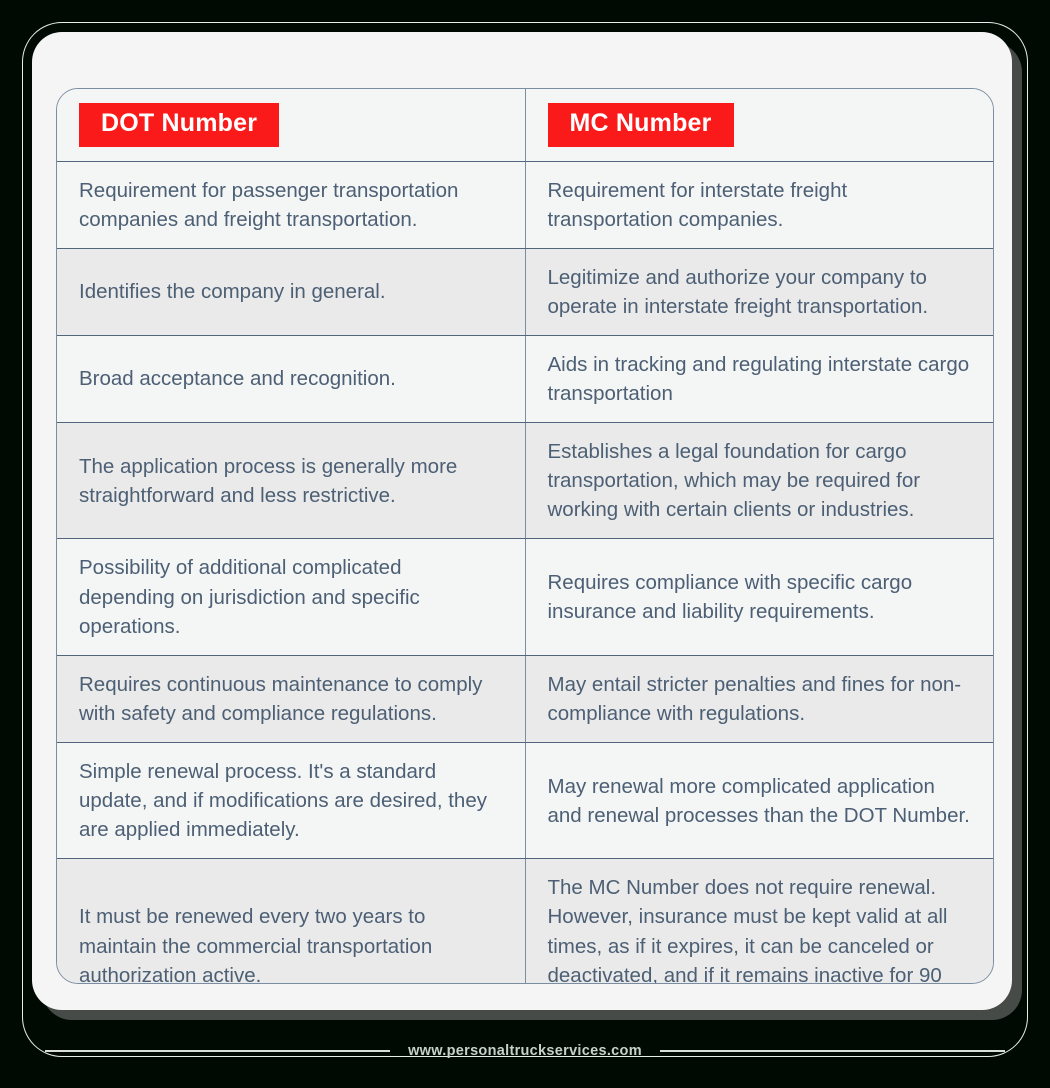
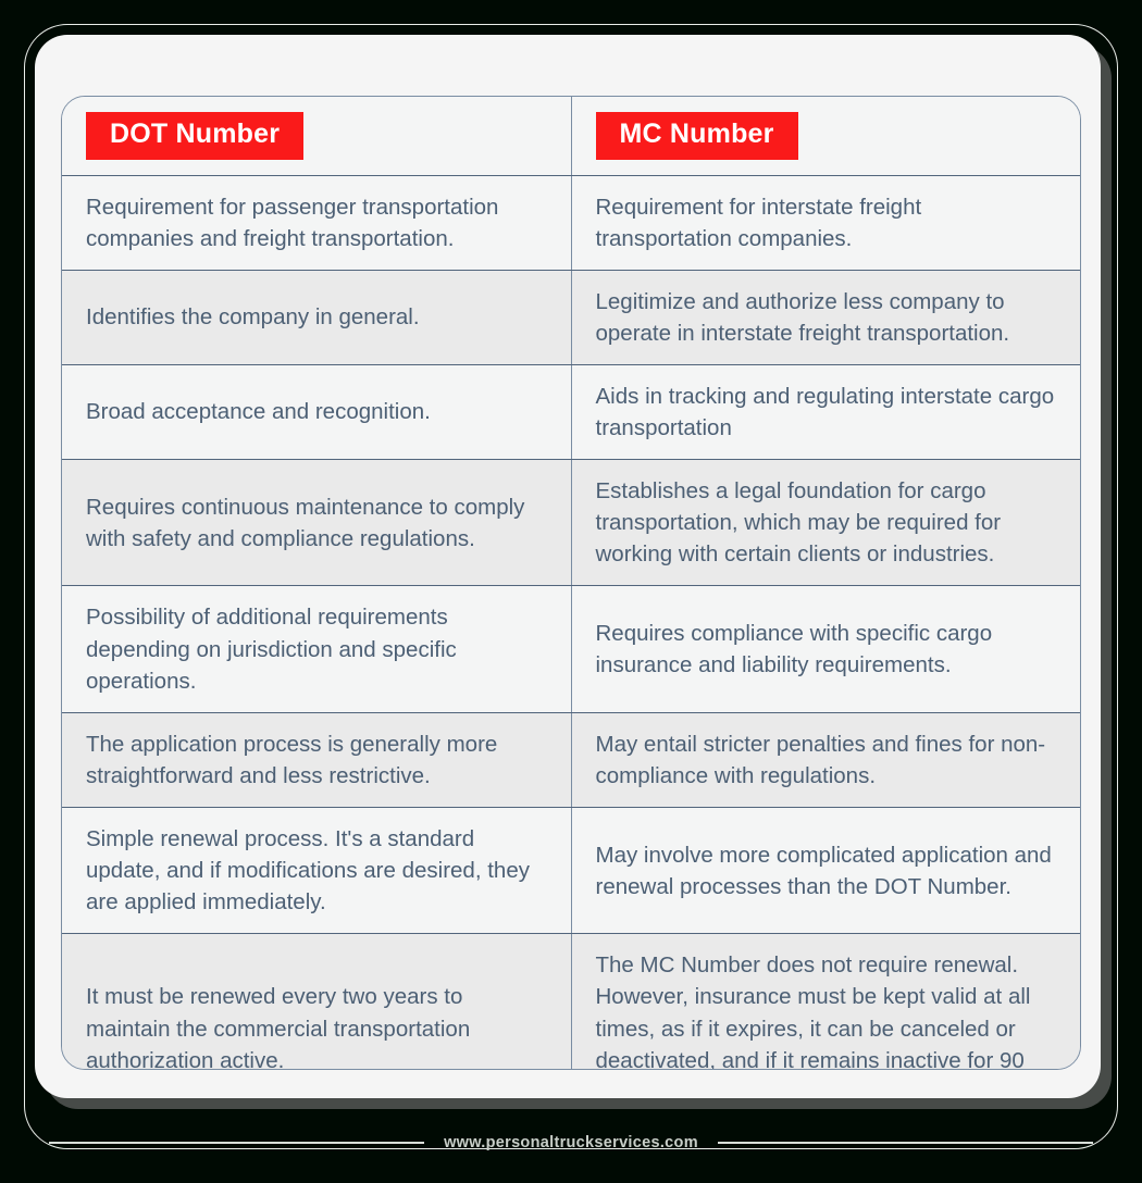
  DOT Number	MC Number
  Requirement for passenger transportation companies and freight transportation.	Requirement for interstate freight transportation companies.
- Identifies the company in general.	Legitimize and authorize your company to operate in interstate freight transportation.
+ Identifies the company in general.	Legitimize and authorize less company to operate in interstate freight transportation.
  Broad acceptance and recognition.	Aids in tracking and regulating interstate cargo transportation
- The application process is generally more straightforward and less restrictive.	Establishes a legal foundation for cargo transportation, which may be required for working with certain clients or industries.
+ Requires continuous maintenance to comply with safety and compliance regulations.	Establishes a legal foundation for cargo transportation, which may be required for working with certain clients or industries.
- Possibility of additional complicated depending on jurisdiction and specific operations.	Requires compliance with specific cargo insurance and liability requirements.
+ Possibility of additional requirements depending on jurisdiction and specific operations.	Requires compliance with specific cargo insurance and liability requirements.
- Requires continuous maintenance to comply with safety and compliance regulations.	May entail stricter penalties and fines for non-compliance with regulations.
+ The application process is generally more straightforward and less restrictive.	May entail stricter penalties and fines for non-compliance with regulations.
- Simple renewal process. It's a standard update, and if modifications are desired, they are applied immediately.	May renewal more complicated application and renewal processes than the DOT Number.
+ Simple renewal process. It's a standard update, and if modifications are desired, they are applied immediately.	May involve more complicated application and renewal processes than the DOT Number.
  It must be renewed every two years to maintain the commercial transportation authorization active.	The MC Number does not require renewal. However, insurance must be kept valid at all times, as if it expires, it can be canceled or deactivated, and if it remains inactive for 90
  www.personaltruckservices.com
